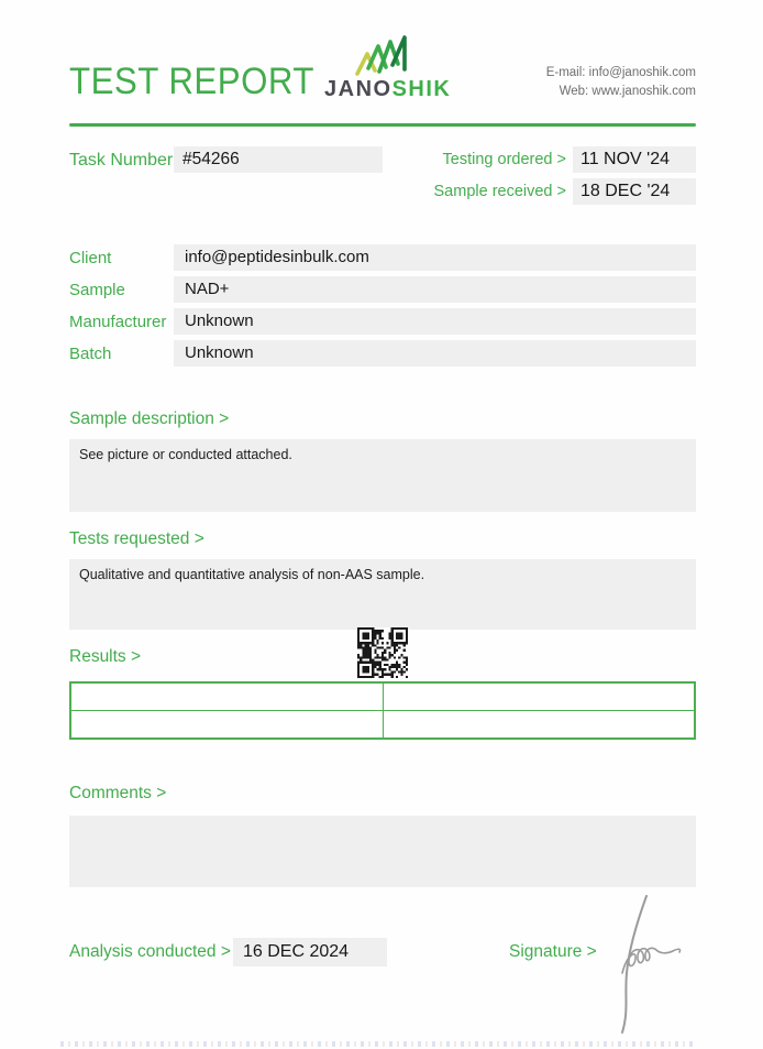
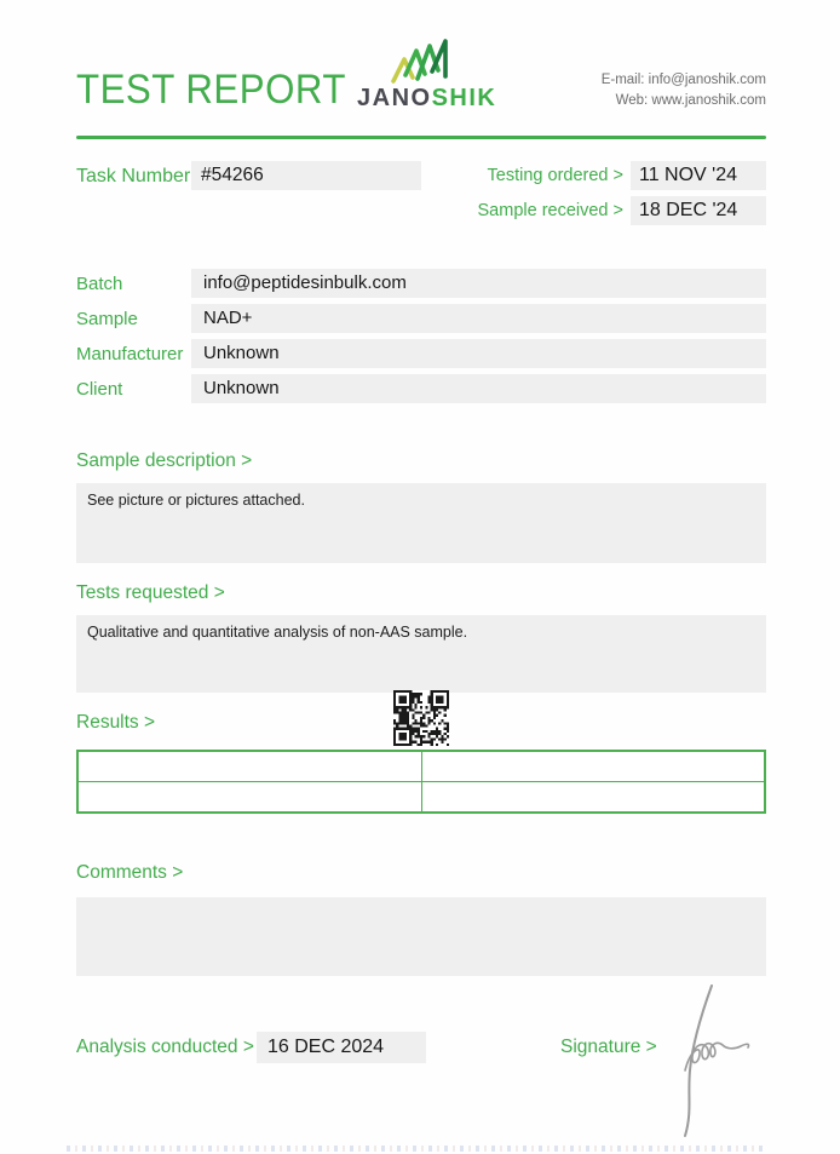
  TEST REPORT
  JANOSHIK
  E-mail: info@janoshik.com
  Web: www.janoshik.com
  Task Number
  #54266
  Testing ordered >
  11 NOV '24
  Sample received >
  18 DEC '24
- Client
+ Batch
  info@peptidesinbulk.com
  Sample
  NAD+
  Manufacturer
  Unknown
- Batch
+ Client
  Unknown
  Sample description >
- See picture or conducted attached.
+ See picture or pictures attached.
  Tests requested >
  Qualitative and quantitative analysis of non-AAS sample.
  Results >
  Comments >
  Analysis conducted >
  16 DEC 2024
  Signature >
